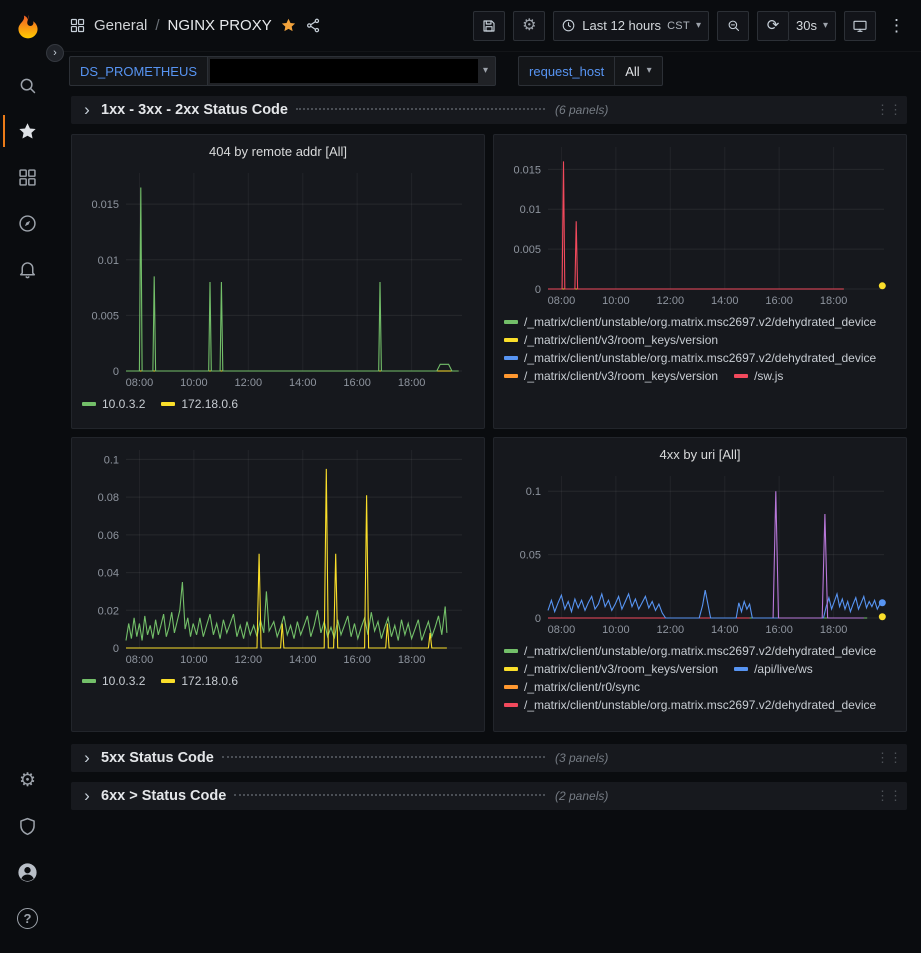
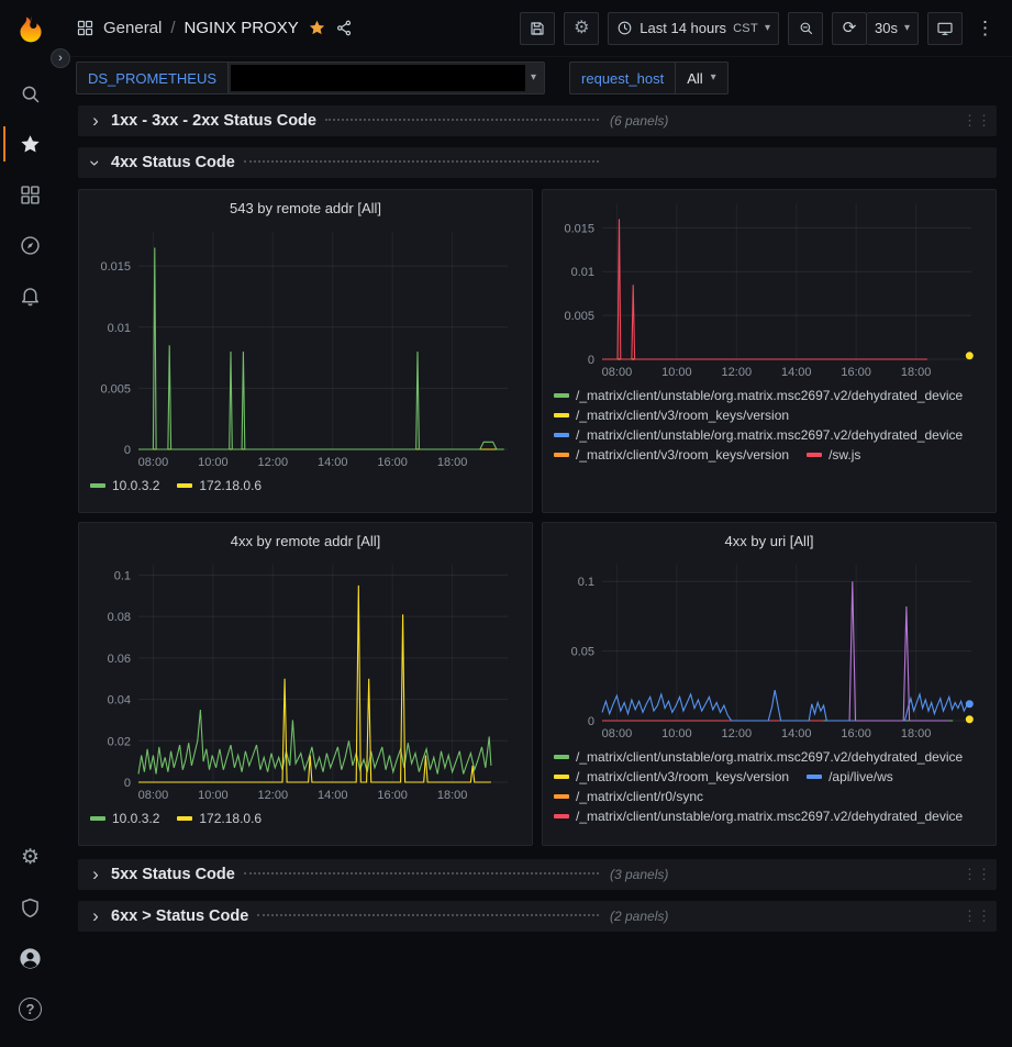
  ⚙
  ?
  ›
  General
  /
  NGINX PROXY
  ⚙
- Last 12 hours
+ Last 14 hours
  CST
  ▾
  ⟳
  30s
  ▾
  ⋮
  DS_PROMETHEUS
  ▾
  request_host
  All
  ▾
  ›
  1xx - 3xx - 2xx Status Code
  (6 panels)
  ⋮⋮
+ 4xx Status Code
- 404 by remote addr [All]
+ 543 by remote addr [All]
  08:00
  10:00
  12:00
  14:00
  16:00
  18:00
  0
  0.005
  0.01
  0.015
  10.0.3.2
  172.18.0.6
  08:00
  10:00
  12:00
  14:00
  16:00
  18:00
  0
  0.005
  0.01
  0.015
  /_matrix/client/unstable/org.matrix.msc2697.v2/dehydrated_device
  /_matrix/client/v3/room_keys/version
  /_matrix/client/unstable/org.matrix.msc2697.v2/dehydrated_device
  /_matrix/client/v3/room_keys/version
  /sw.js
+ 4xx by remote addr [All]
  08:00
  10:00
  12:00
  14:00
  16:00
  18:00
  0
  0.02
  0.04
  0.06
  0.08
  0.1
  10.0.3.2
  172.18.0.6
  4xx by uri [All]
  08:00
  10:00
  12:00
  14:00
  16:00
  18:00
  0
  0.05
  0.1
  /_matrix/client/unstable/org.matrix.msc2697.v2/dehydrated_device
  /_matrix/client/v3/room_keys/version
  /api/live/ws
  /_matrix/client/r0/sync
  /_matrix/client/unstable/org.matrix.msc2697.v2/dehydrated_device
  ›
  5xx Status Code
  (3 panels)
  ⋮⋮
  ›
  6xx > Status Code
  (2 panels)
  ⋮⋮
